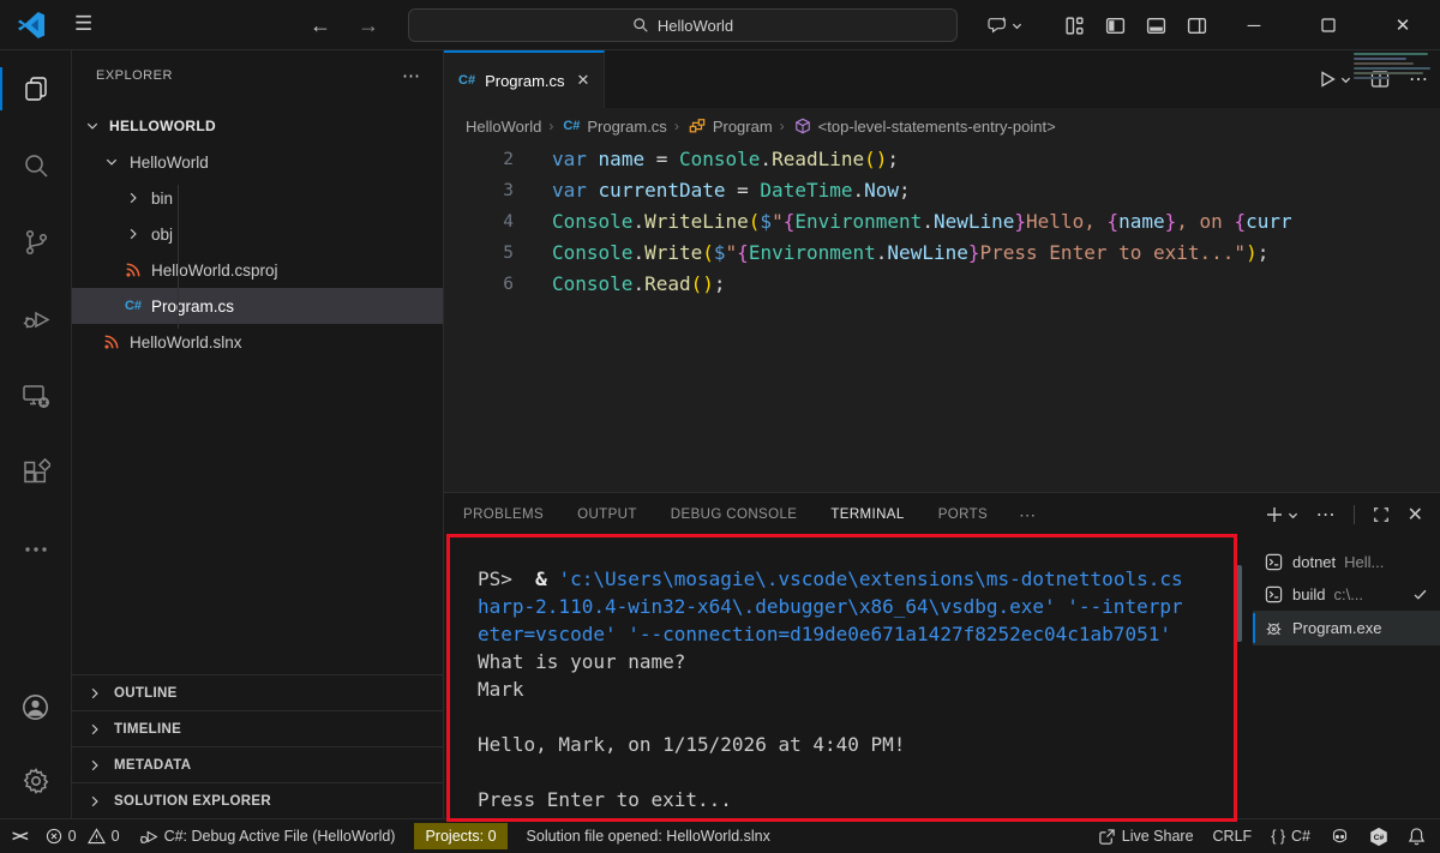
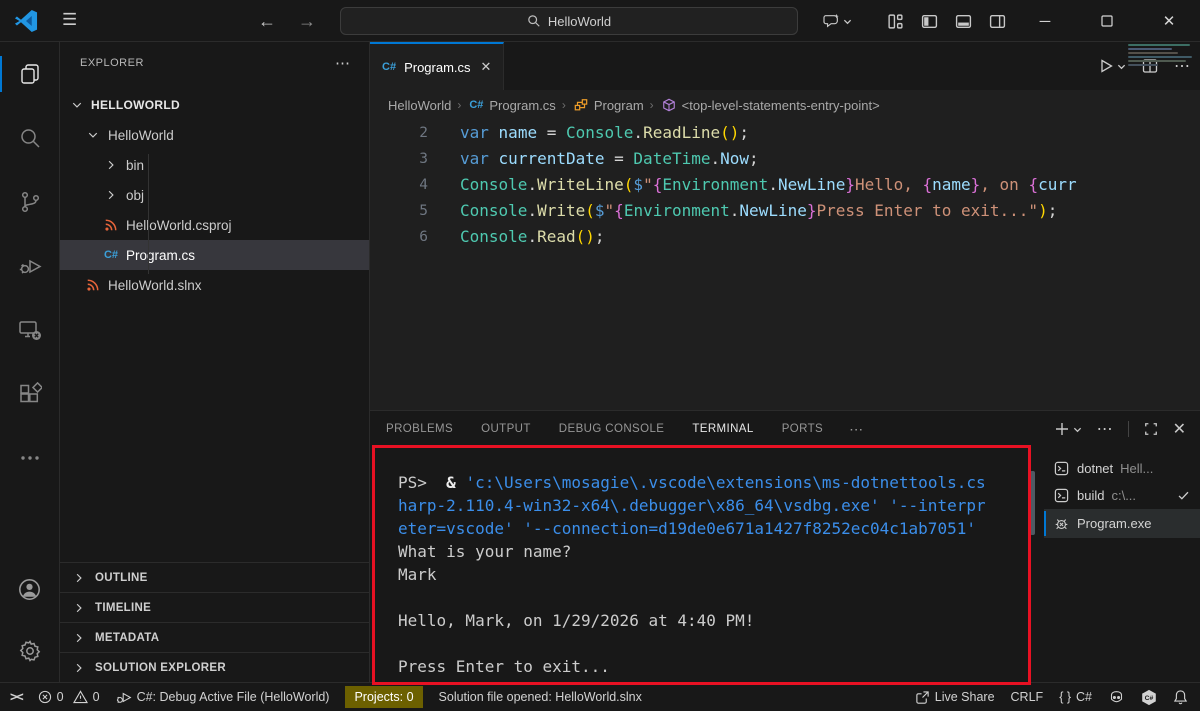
  ☰
  ←
  →
  HelloWorld
  ─
  ✕
  EXPLORER
  ⋯
  HELLOWORLD
  HelloWorld
  bin
  obj
  HeloWorld.csproj
  C#
  Program.cs
  HelloWorld.slnx
  OUTLINE
  TIMELINE
  METADATA
  SOLUTION EXPLORER
  C#
  Program.cs
  ✕
  ⋯
  HelloWorld
  ›
  C#
  Program.cs
  ›
  Program
  ›
  <top-level-statements-entry-point>
  2
  var name = Console.ReadLine();
  3
  var currentDate = DateTime.Now;
  4
  Console.WriteLine($"{Environment.NewLine}Hello, {name}, on {curr
  5
  Console.Write($"{Environment.NewLine}Press Enter to exit...");
  6
  Console.Read();
  PROBLEMS
  OUTPUT
  DEBUG CONSOLE
  TERMINAL
  PORTS
  ⋯
  ⋯
  ✕
  PS> & 'c:\Users\mosagie\.vscode\extensions\ms-dotnettools.cs
  harp-2.110.4-win32-x64\.debugger\x86_64\vsdbg.exe' '--interpr
  eter=vscode' '--connection=d19de0e671a1427f8252ec04c1ab7051'
  What is your name?
  Mark
- Hello, Mark, on 1/15/2026 at 4:40 PM!
+ Hello, Mark, on 1/29/2026 at 4:40 PM!
  Press Enter to exit...
  dotnet
  Hell...
  build
  c:\...
  Program.exe
  ><
  0
  0
  C#: Debug Active File (HelloWorld)
  Projects: 0
  Solution file opened: HelloWorld.slnx
  Live Share
  CRLF
  { }
  C#
